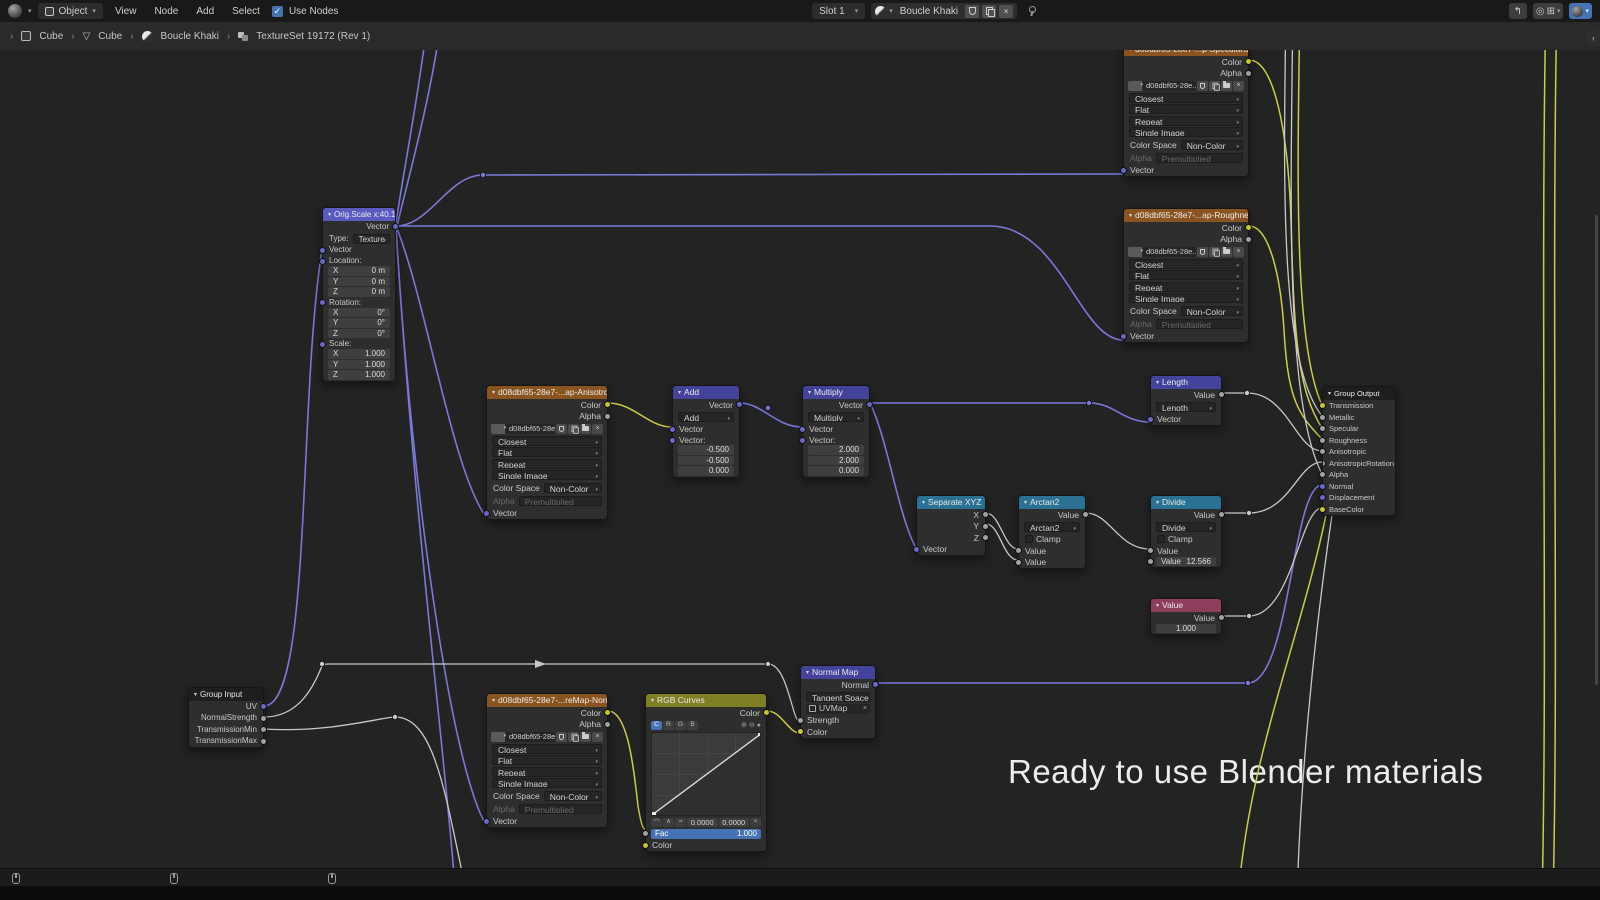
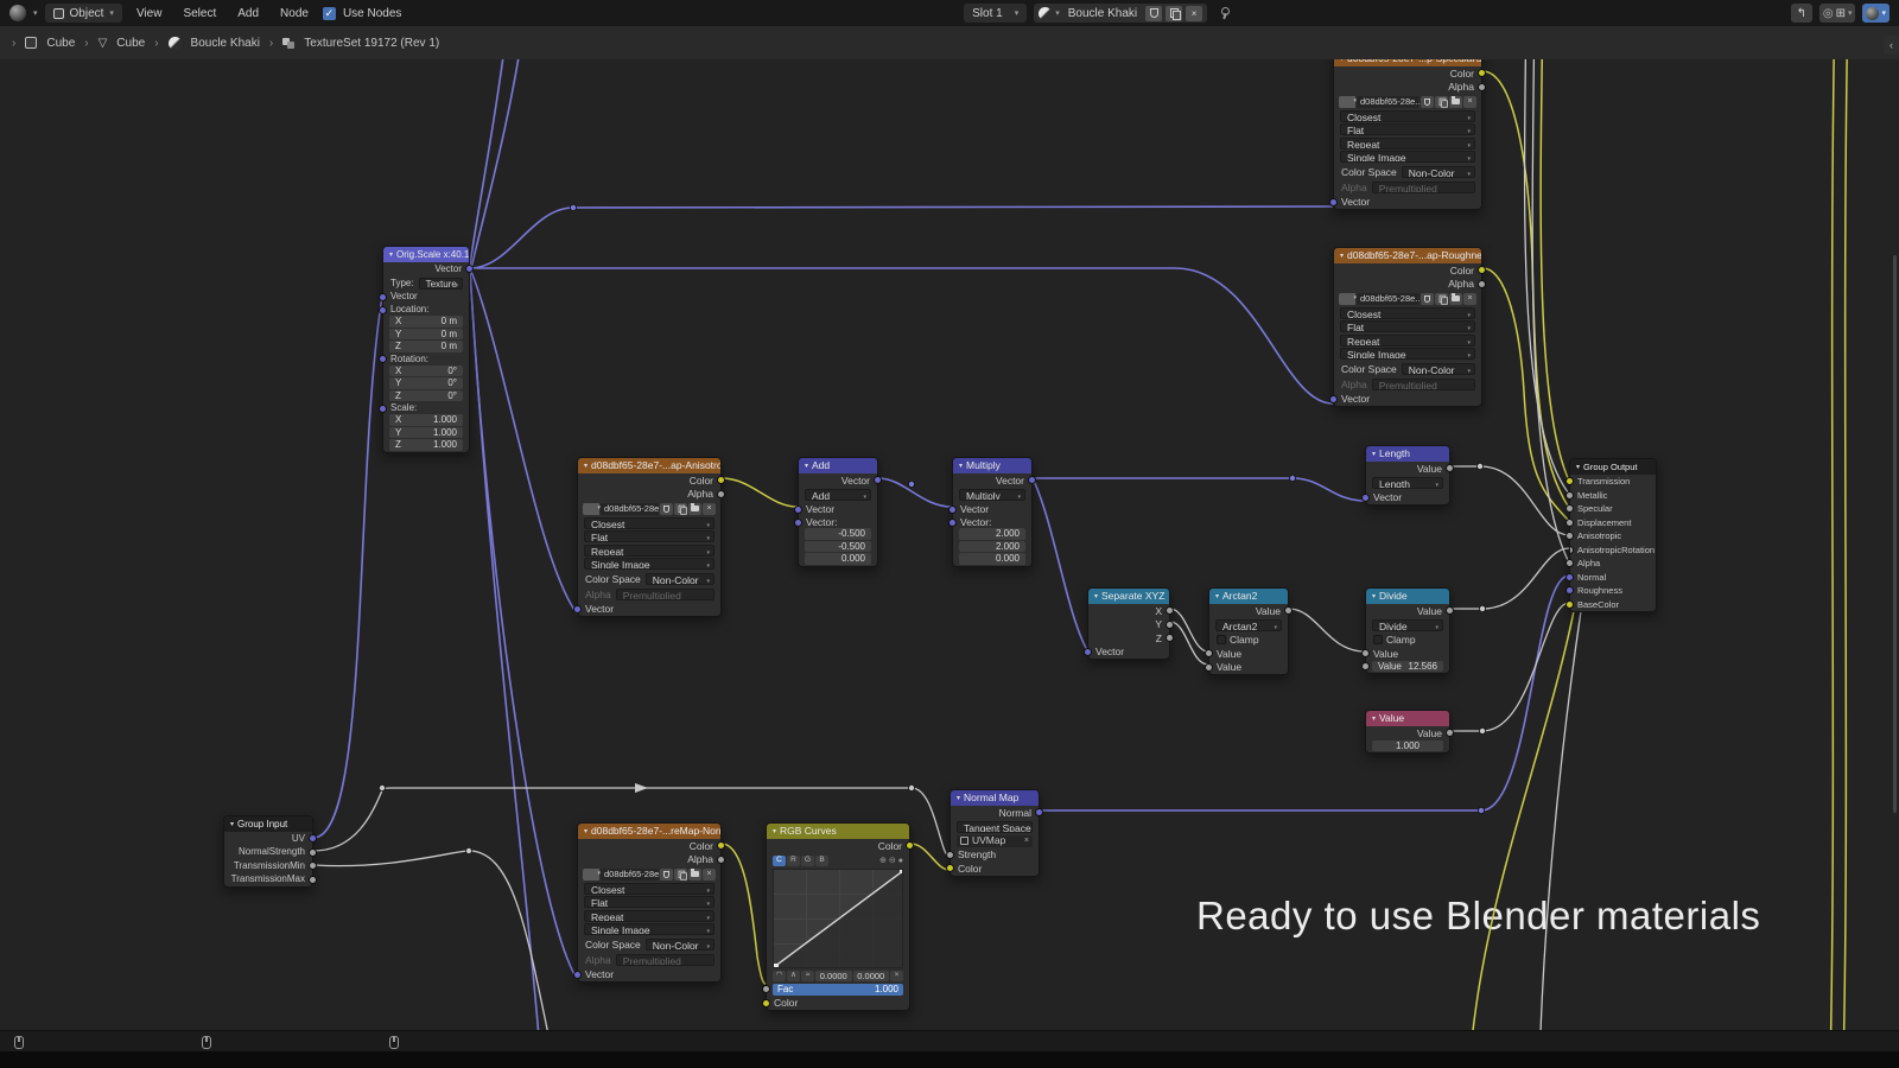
  Ready to use Blnder materials
  Object
  View
- Node
+ Select
  Add
- Select
+ Node
  ✓
  Use Nodes
  Slot 1
  Boucle Khaki
  ×
  ↰
  ◎
  ⊞
  ›
  Cube
  ›
  ▽
  Cube
  ›
  Boucle Khaki
  ›
  TextureSet 19172 (Rev 1)
  Color
  Alpha
  d08dbf65-28e..
  Closest
  Flat
  Repeat
  Single Image
  Color Space
  Non-Color
  Alpha
  Premultiplied
  Vector
  d08dbf65-28e7-...ap-Roughne
  Color
  Alpha
  d08dbf65-28e..
  Closest
  Flat
  Repeat
  Single Image
  Color Space
  Non-Color
  Alpha
  Premultiplied
  Vector
  d08dbf65-28e7-...ap-Anisotro
  Color
  Alpha
  d08dbf65-28e
  Closest
  Flat
  Repeat
  Single Image
  Color Space
  Non-Color
  Alpha
  Premultiplied
  Vector
  d08dbf65-28e7-...reMap-Nor
  Color
  Alpha
  d08dbf65-28e
  Closest
  Flat
  Repeat
  Single Image
  Color Space
  Non-Color
  Alpha
  Premultiplied
  Vector
  Orig.Scale x:40.1
  Vector
  Type:
  Texture
  Vector
  Location:
  X
  0 m
  Y
  0 m
  Z
  0 m
  Rotation:
  X
  0°
  Y
  0°
  Z
  0°
  Scale:
  X
  1.000
  Y
  1.000
  Z
  1.000
  Add
  Vector
  Add
  Vector
  Vector:
  -0.500
  -0.500
  0.000
  Multiply
  Vector
  Multiply
  Vector
  Vector:
  2.000
  2.000
  0.000
  Separate XYZ
  X
  Y
  Z
  Vector
  Arctan2
  Value
  Arctan2
  Clamp
  Value
  Value
  Length
  Value
  Length
  Vector
  Divide
  Value
  Divide
  Clamp
  Value
  Value
  12.566
  Value
  Value
  1.000
  Group Input
  UV
  NormalStrength
  TransmissionMin
  TransmissionMax
  Group Output
  Transmission
  Metallic
  Specular
- Roughness
+ Displacement
  Anisotropic
  AnisotropicRotation
  Alpha
  Normal
- Displacement
+ Roughness
  BaseColor
  Normal Map
  Normal
  Tangent Space
  UVMap
  Strength
  Color
  RGB Curves
  Color
  0.0000
  0.0000
  Fac
  1.000
  Color
  ‹
